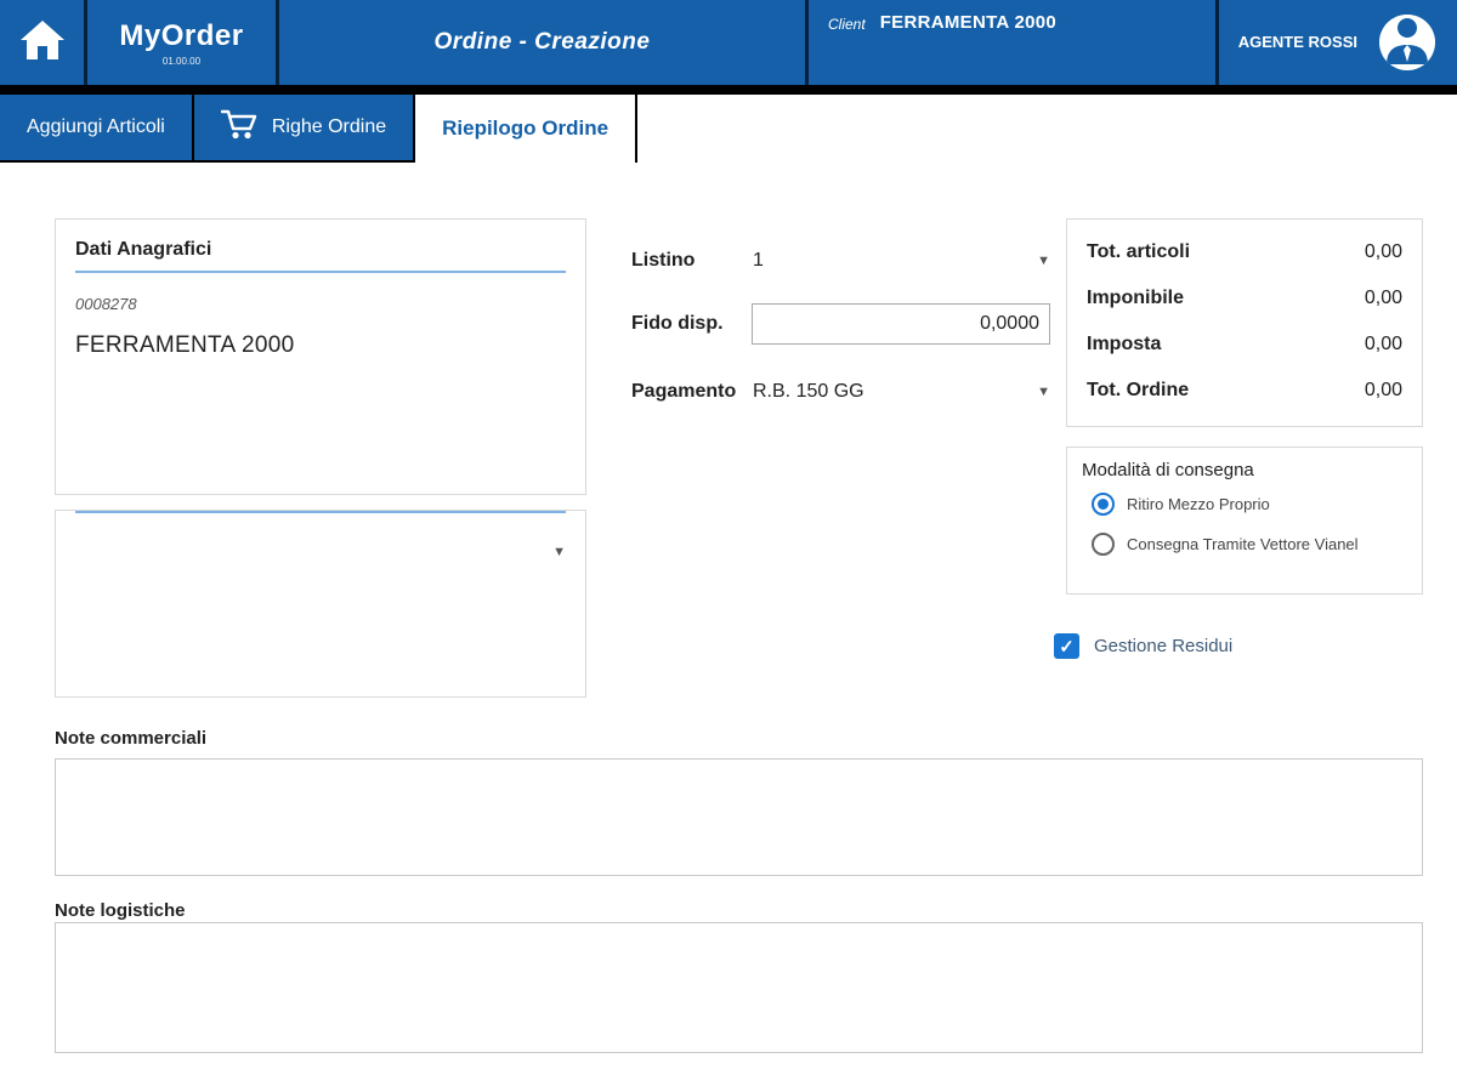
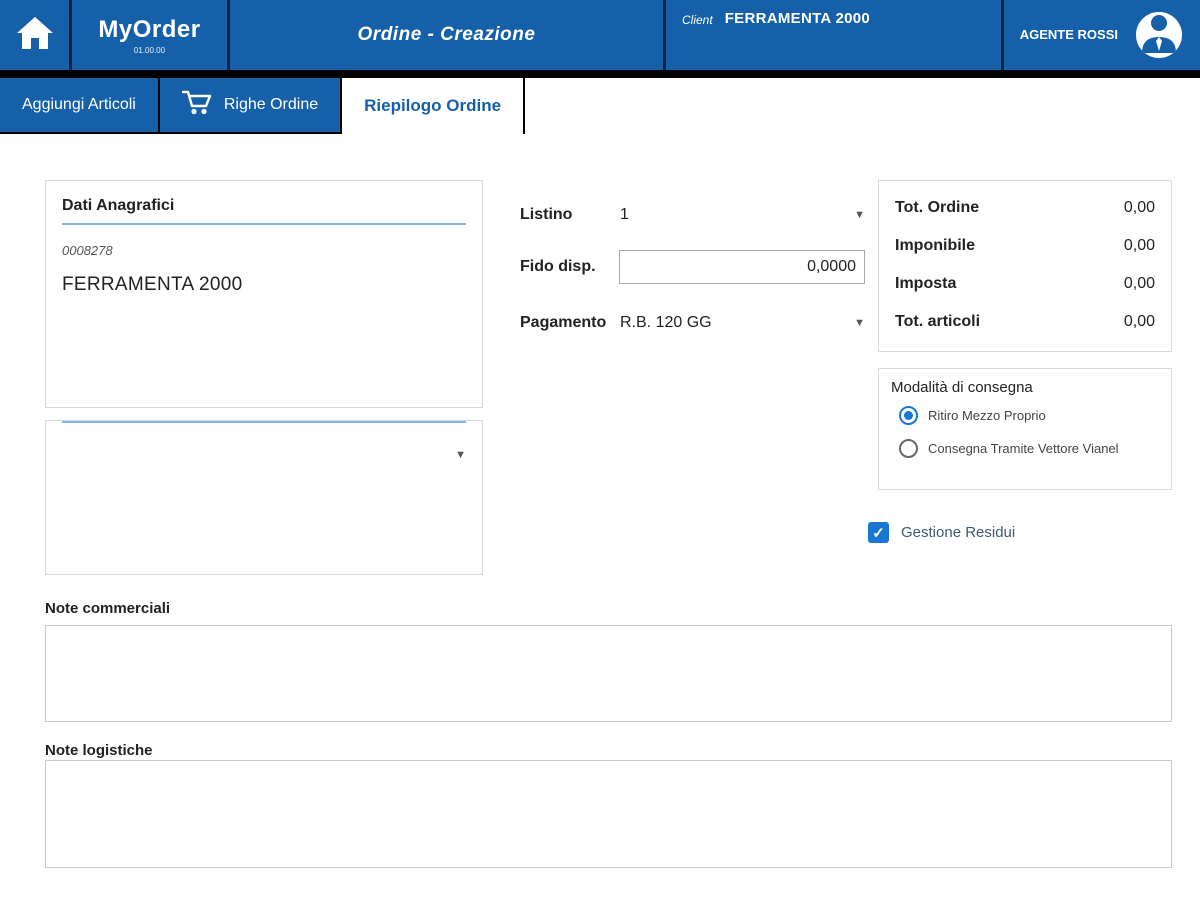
  MyOrder
  01.00.00
  Ordine - Creazione
  Client
  FERRAMENTA 2000
  AGENTE ROSSI
  Aggiungi Articoli
  Righe Ordine
  Riepilogo Ordine
  Dati Anagrafici
  0008278
  FERRAMENTA 2000
  ▼
  Listino
  1
  ▼
  Fido disp.
  0,0000
  Pagamento
- R.B. 150 GG
+ R.B. 120 GG
  ▼
- Tot. articoli
+ Tot. Ordine
  0,00
  Imponibile
  0,00
  Imposta
  0,00
- Tot. Ordine
+ Tot. articoli
  0,00
  Modalità di consegna
  Ritiro Mezzo Proprio
  Consegna Tramite Vettore Vianel
  ✓
  Gestione Residui
  Note commerciali
  Note logistiche
